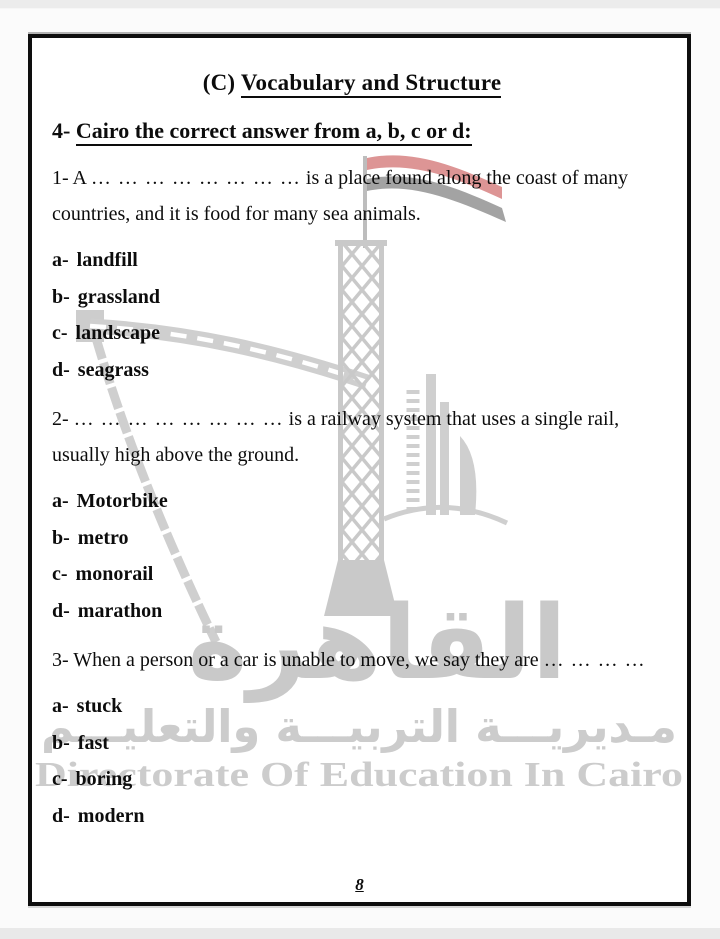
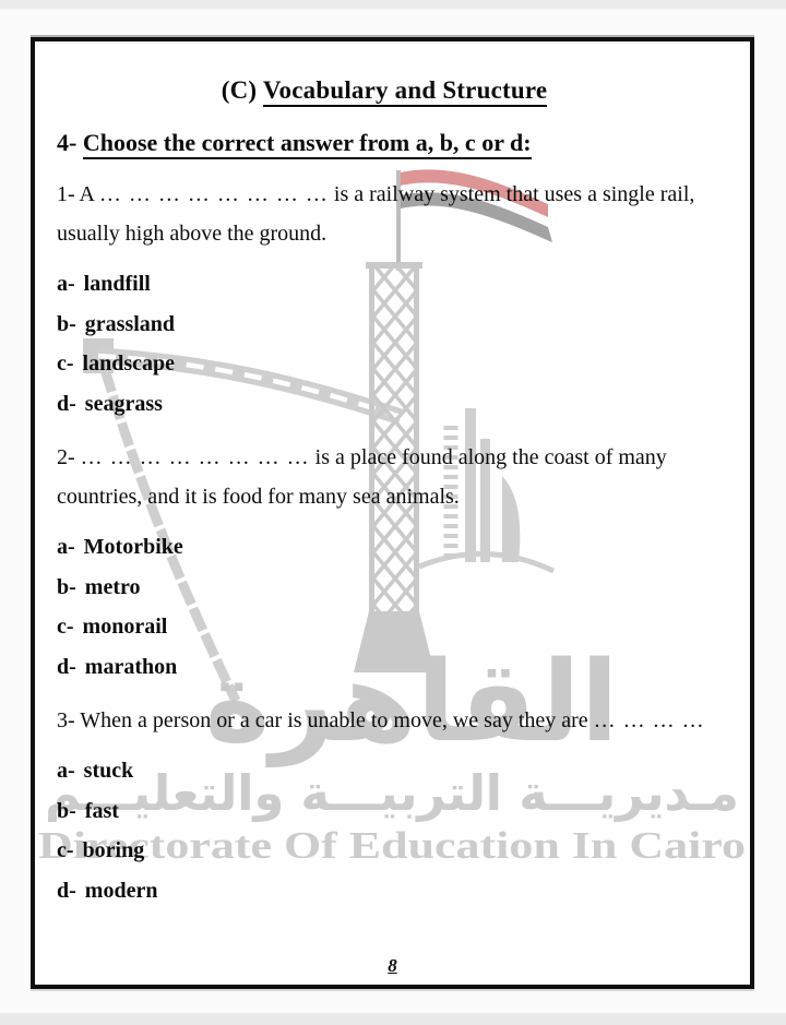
  القاهرة
  مـديريـــة التربيـــة والتعليـــم
  Directorate Of Education In Cairo
  (C) Vocabulary and Structure
- 4- Cairo the correct answer from a, b, c or d:
+ 4- Choose the correct answer from a, b, c or d:
- 1- A … … … … … … … … is a place found along the coast of many countries, and it is food for many sea animals.
+ 1- A … … … … … … … … is a railway system that uses a single rail, usually high above the ground.
  a- landfill
  b- grassland
  c- landscape
  d- seagrass
- 2- … … … … … … … … is a railway system that uses a single rail, usually high above the ground.
+ 2- … … … … … … … … is a place found along the coast of many countries, and it is food for many sea animals.
  a- Motorbike
  b- metro
  c- monorail
  d- marathon
  3- When a person or a car is unable to move, we say they are … … … …
  a- stuck
  b- fast
  c- boring
  d- modern
  8
